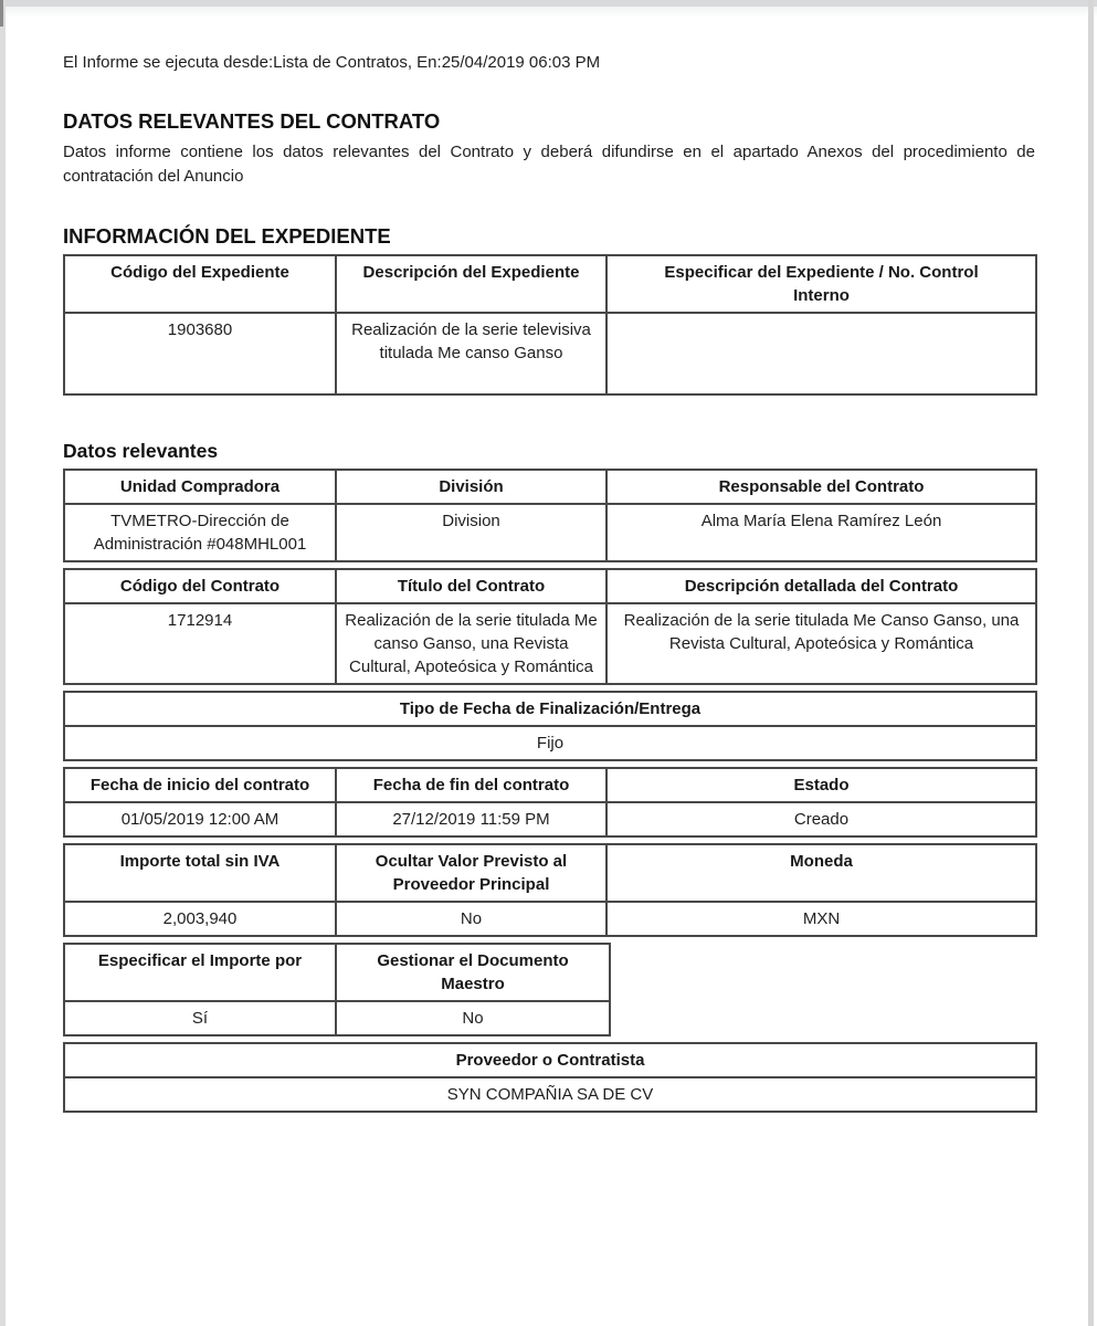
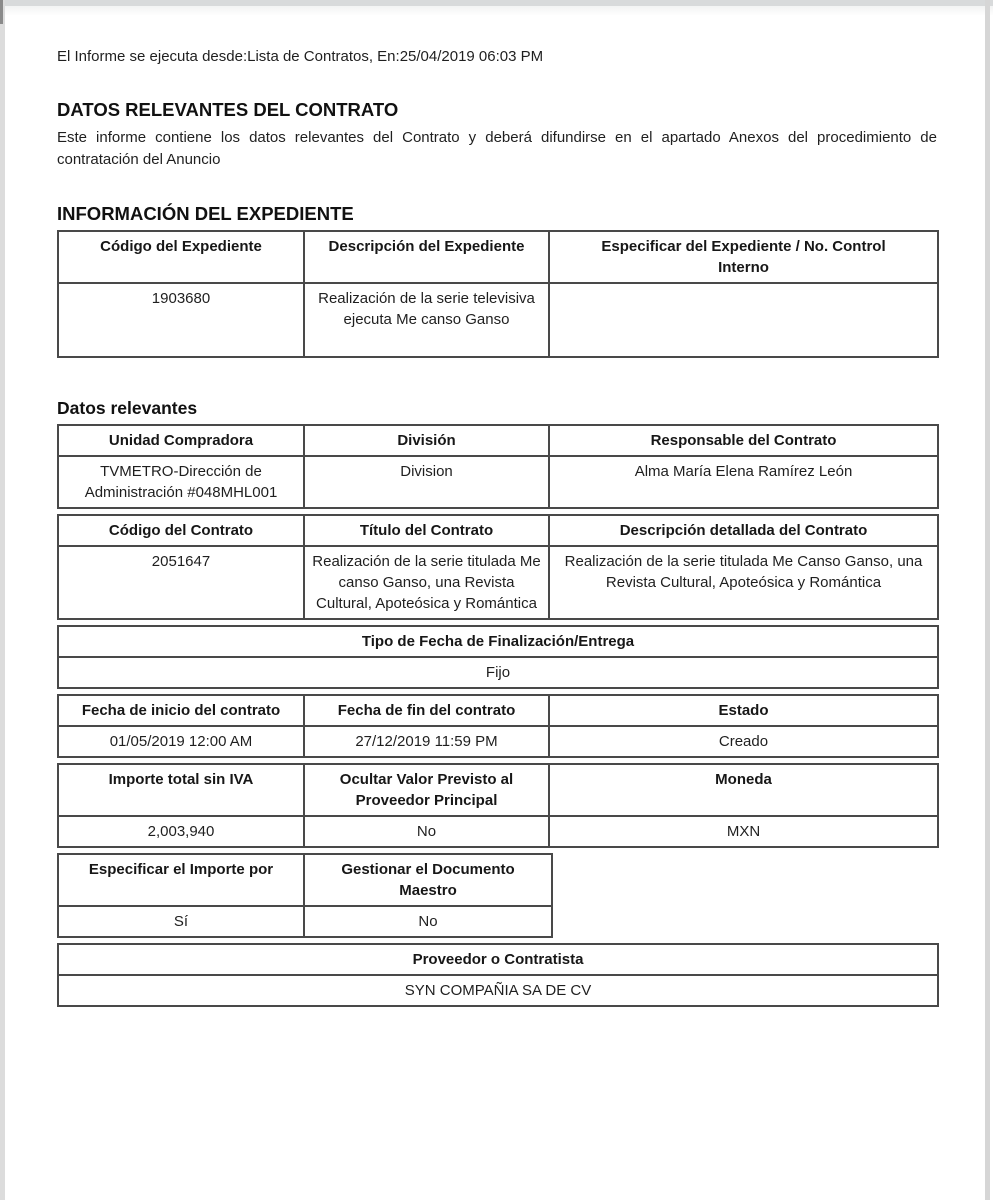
  El Informe se ejecuta desde:Lista de Contratos, En:25/04/2019 06:03 PM
  DATOS RELEVANTES DEL CONTRATO
- Datos informe contiene los datos relevantes del Contrato y deberá difundirse en el apartado Anexos del procedimiento de contratación del Anuncio
+ Este informe contiene los datos relevantes del Contrato y deberá difundirse en el apartado Anexos del procedimiento de contratación del Anuncio
  INFORMACIÓN DEL EXPEDIENTE
  Código del Expediente	Descripción del Expediente	Especificar del Expediente / No. Control Interno
- 1903680	Realización de la serie televisiva titulada Me canso Ganso
+ 1903680	Realización de la serie televisiva ejecuta Me canso Ganso
  Datos relevantes
  Unidad Compradora	División	Responsable del Contrato
  TVMETRO-Dirección de Administración #048MHL001	Division	Alma María Elena Ramírez León
  Código del Contrato	Título del Contrato	Descripción detallada del Contrato
- 1712914	Realización de la serie titulada Me canso Ganso, una Revista Cultural, Apoteósica y Romántica	Realización de la serie titulada Me Canso Ganso, una Revista Cultural, Apoteósica y Romántica
+ 2051647	Realización de la serie titulada Me canso Ganso, una Revista Cultural, Apoteósica y Romántica	Realización de la serie titulada Me Canso Ganso, una Revista Cultural, Apoteósica y Romántica
  Tipo de Fecha de Finalización/Entrega
  Fijo
  Fecha de inicio del contrato	Fecha de fin del contrato	Estado
  01/05/2019 12:00 AM	27/12/2019 11:59 PM	Creado
  Importe total sin IVA	Ocultar Valor Previsto al Proveedor Principal	Moneda
  2,003,940	No	MXN
  Especificar el Importe por	Gestionar el Documento Maestro
  Sí	No
  Proveedor o Contratista
  SYN COMPAÑIA SA DE CV
